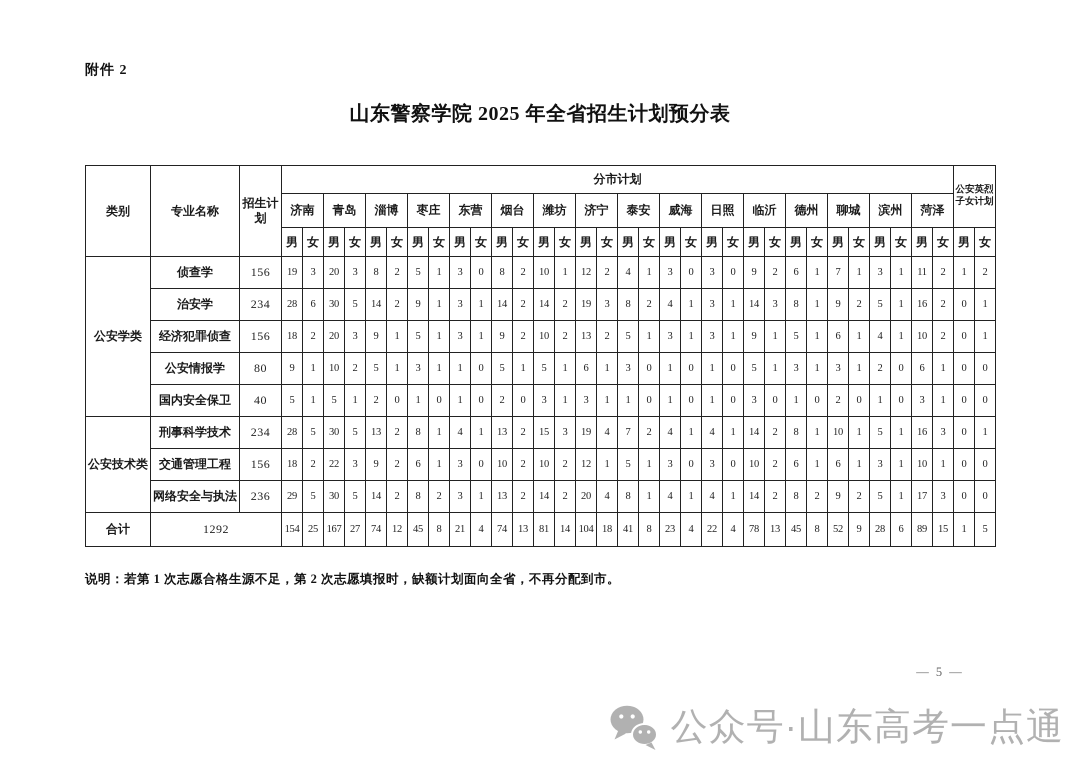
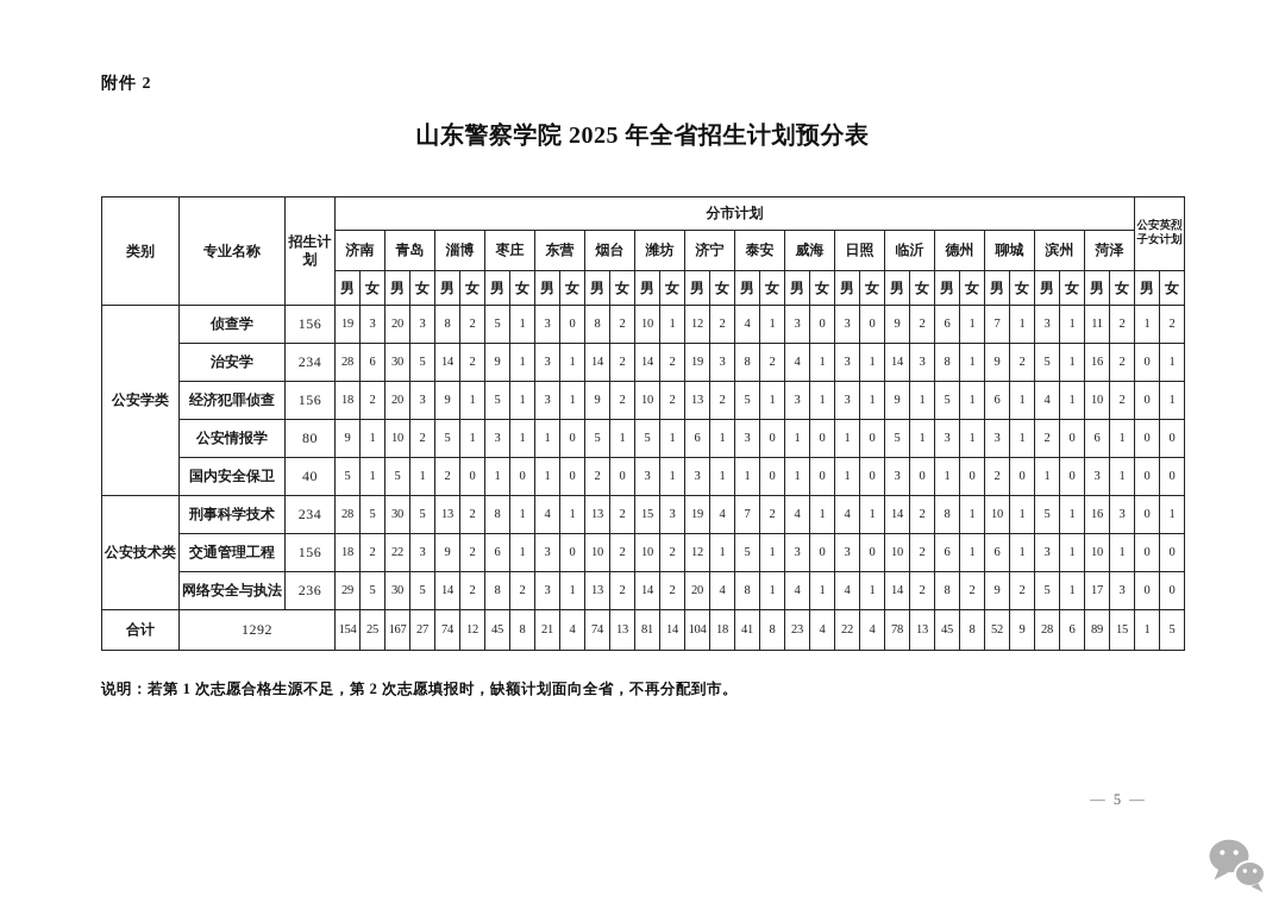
  附件 2
  山东警察学院 2025 年全省招生计划预分表
  类别	专业名称	招生计划	分市计划	公安英烈子女计划
  济南	青岛	淄博	枣庄	东营	烟台	潍坊	济宁	泰安	威海	日照	临沂	德州	聊城	滨州	菏泽
  男	女	男	女	男	女	男	女	男	女	男	女	男	女	男	女	男	女	男	女	男	女	男	女	男	女	男	女	男	女	男	女	男	女
  公安学类	侦查学	156	19	3	20	3	8	2	5	1	3	0	8	2	10	1	12	2	4	1	3	0	3	0	9	2	6	1	7	1	3	1	11	2	1	2
  治安学	234	28	6	30	5	14	2	9	1	3	1	14	2	14	2	19	3	8	2	4	1	3	1	14	3	8	1	9	2	5	1	16	2	0	1
  经济犯罪侦查	156	18	2	20	3	9	1	5	1	3	1	9	2	10	2	13	2	5	1	3	1	3	1	9	1	5	1	6	1	4	1	10	2	0	1
  公安情报学	80	9	1	10	2	5	1	3	1	1	0	5	1	5	1	6	1	3	0	1	0	1	0	5	1	3	1	3	1	2	0	6	1	0	0
  国内安全保卫	40	5	1	5	1	2	0	1	0	1	0	2	0	3	1	3	1	1	0	1	0	1	0	3	0	1	0	2	0	1	0	3	1	0	0
  公安技术类	刑事科学技术	234	28	5	30	5	13	2	8	1	4	1	13	2	15	3	19	4	7	2	4	1	4	1	14	2	8	1	10	1	5	1	16	3	0	1
  交通管理工程	156	18	2	22	3	9	2	6	1	3	0	10	2	10	2	12	1	5	1	3	0	3	0	10	2	6	1	6	1	3	1	10	1	0	0
  网络安全与执法	236	29	5	30	5	14	2	8	2	3	1	13	2	14	2	20	4	8	1	4	1	4	1	14	2	8	2	9	2	5	1	17	3	0	0
  合计	1292	154	25	167	27	74	12	45	8	21	4	74	13	81	14	104	18	41	8	23	4	22	4	78	13	45	8	52	9	28	6	89	15	1	5
  说明：若第 1 次志愿合格生源不足，第 2 次志愿填报时，缺额计划面向全省，不再分配到市。
  — 5 —
- 公众号·山东高考一点通
